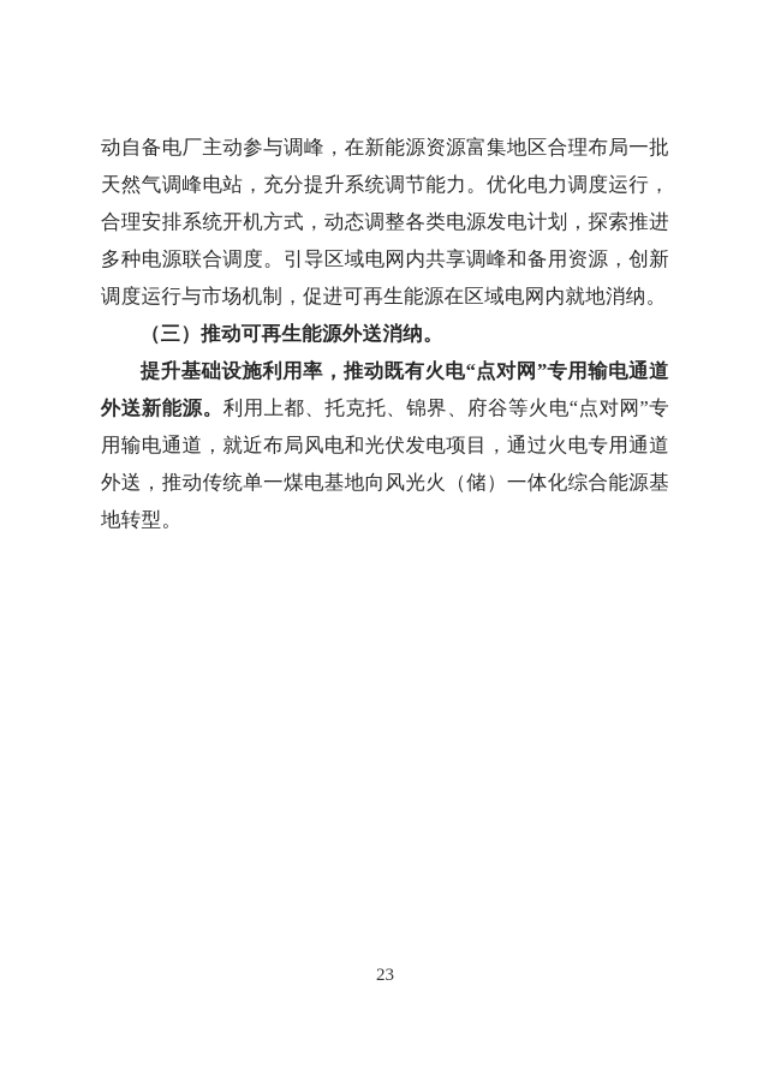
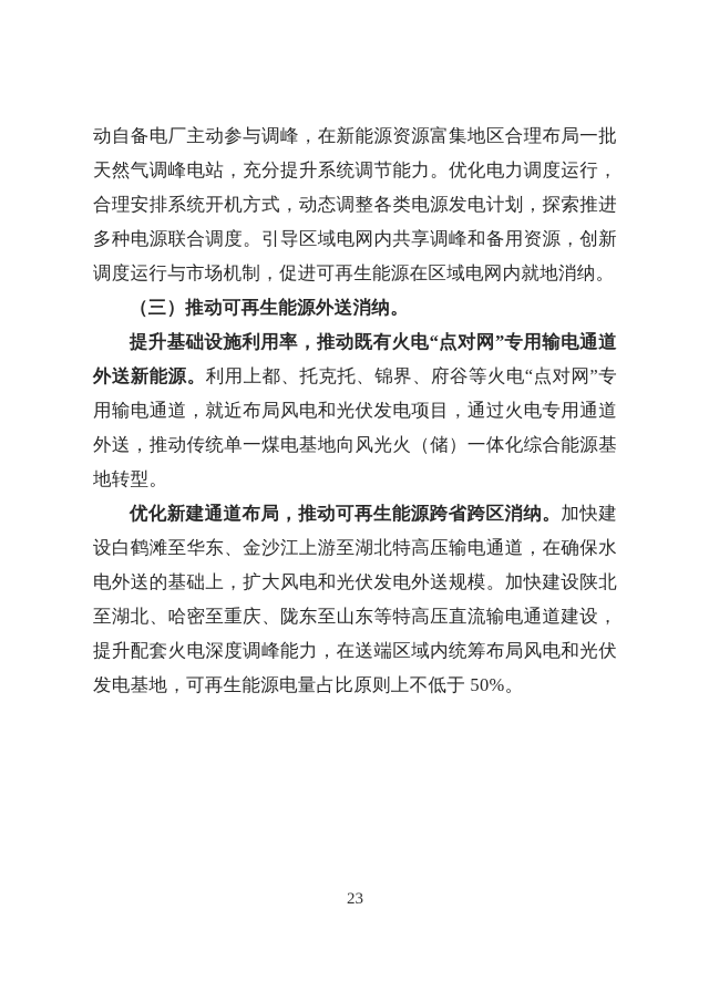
  动自备电厂主动参与调峰，在新能源资源富集地区合理布局一批天然气调峰电站，充分提升系统调节能力。优化电力调度运行，合理安排系统开机方式，动态调整各类电源发电计划，探索推进多种电源联合调度。引导区域电网内共享调峰和备用资源，创新调度运行与市场机制，促进可再生能源在区域电网内就地消纳。
  （三）推动可再生能源外送消纳。
  提升基础设施利用率，推动既有火电“点对网”专用输电通道外送新能源。利用上都、托克托、锦界、府谷等火电“点对网”专用输电通道，就近布局风电和光伏发电项目，通过火电专用通道外送，推动传统单一煤电基地向风光火（储）一体化综合能源基地转型。
+ 优化新建通道布局，推动可再生能源跨省跨区消纳。加快建设白鹤滩至华东、金沙江上游至湖北特高压输电通道，在确保水电外送的基础上，扩大风电和光伏发电外送规模。加快建设陕北至湖北、哈密至重庆、陇东至山东等特高压直流输电通道建设，提升配套火电深度调峰能力，在送端区域内统筹布局风电和光伏发电基地，可再生能源电量占比原则上不低于 50%。
  23
